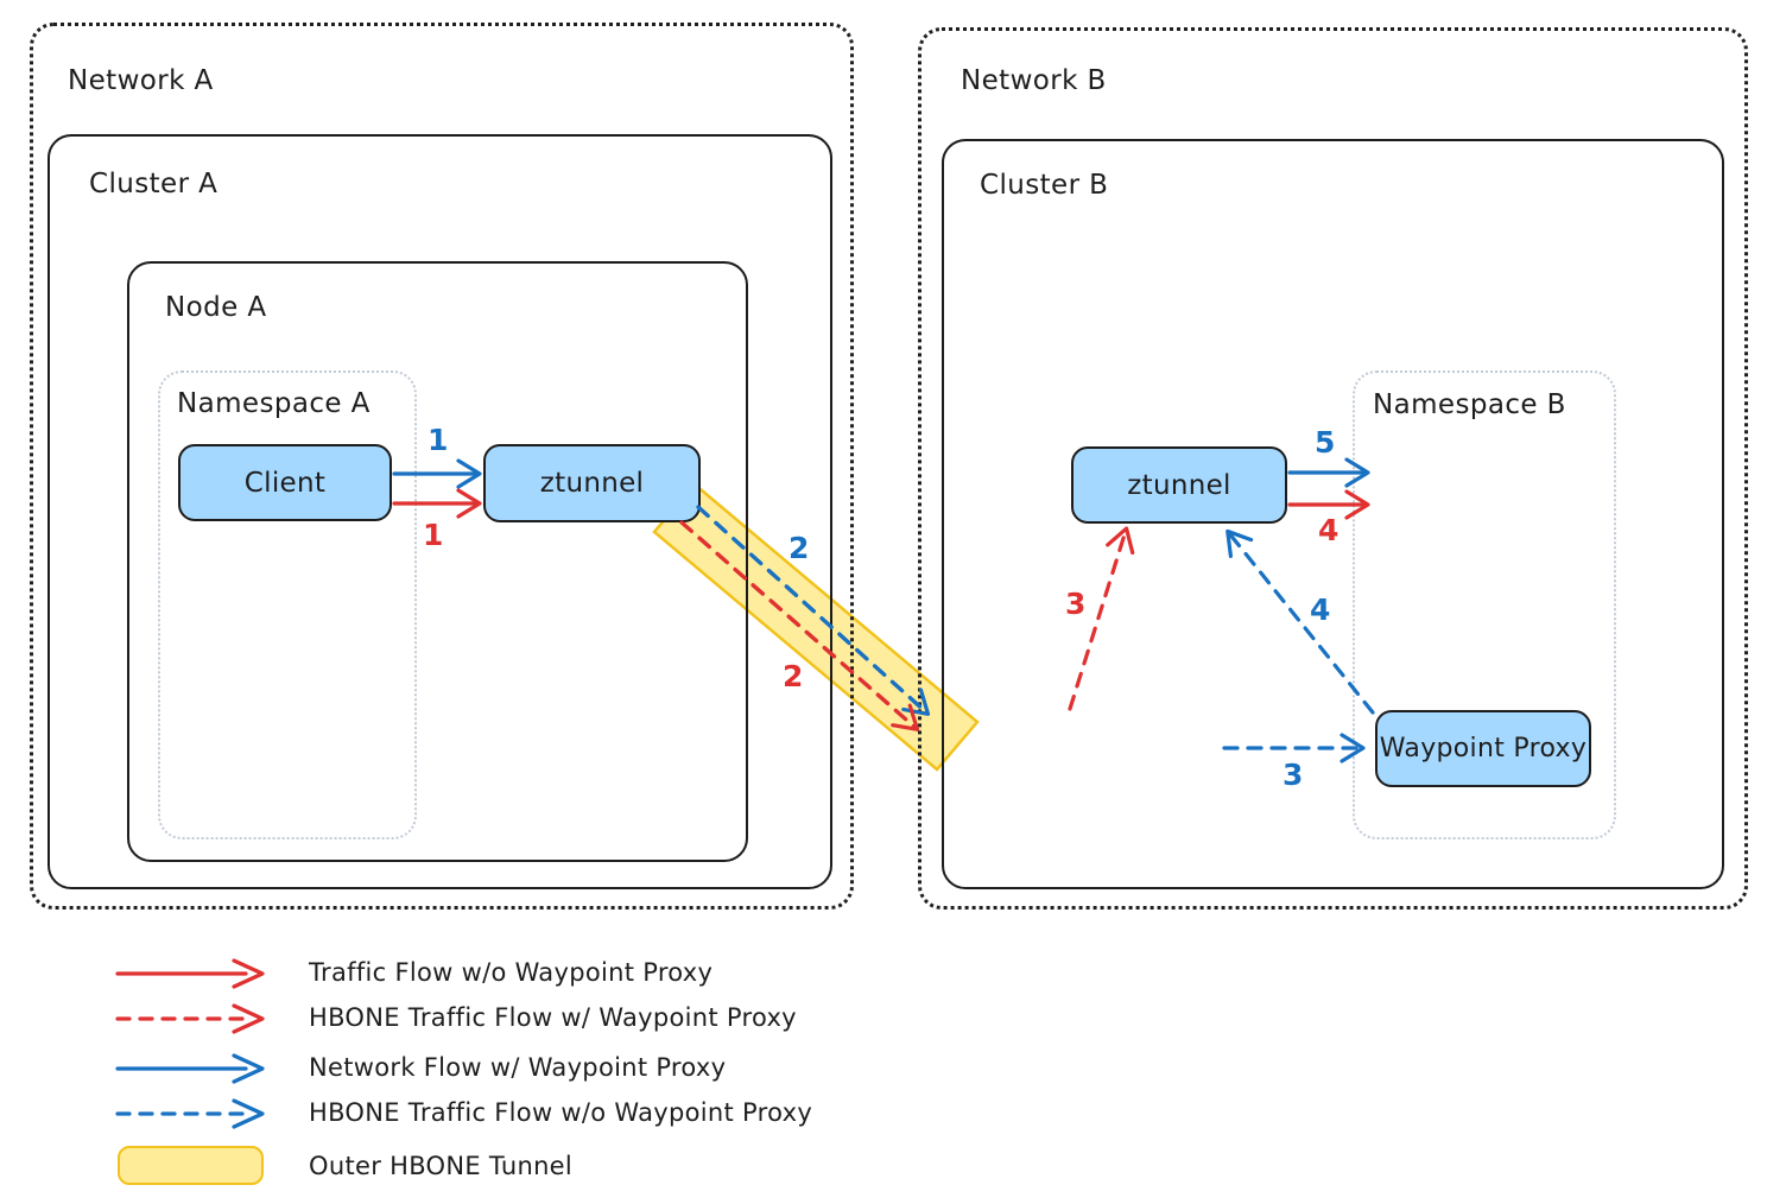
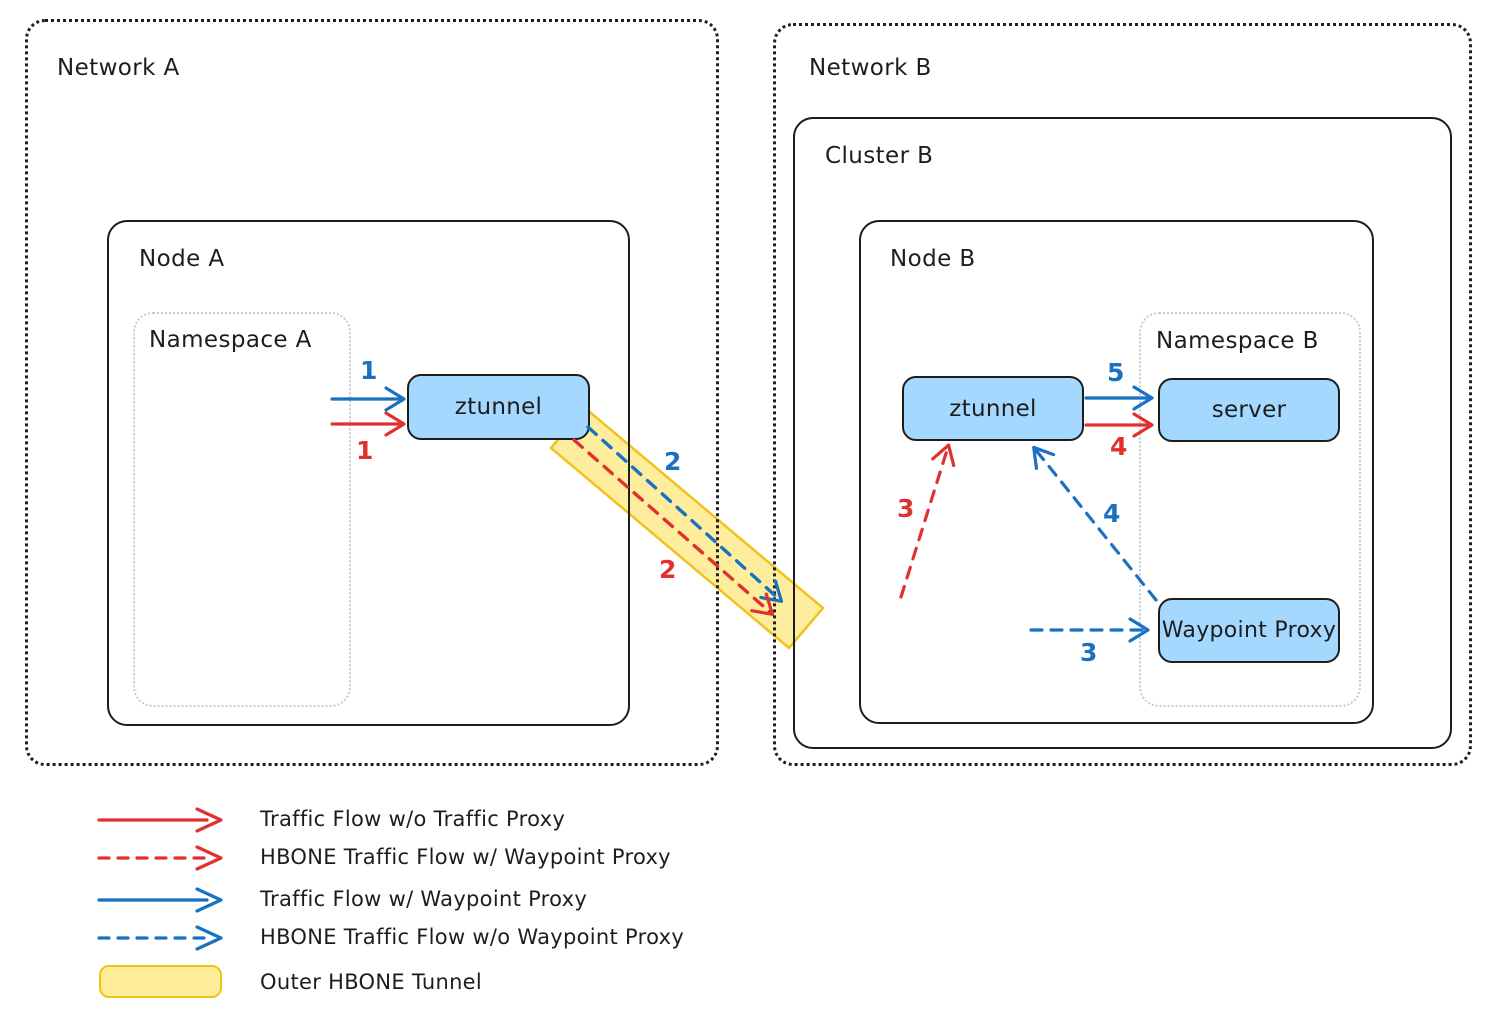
  Network A
- Cluster A
  Node A
  Namespace A
- Client
  ztunnel
  Network B
  Cluster B
+ Node B
  Namespace B
  ztunnel
+ server
  Waypoint Proxy
  1
  1
  2
  2
  3
  4
  3
  5
  4
- Traffic Flow w/o Waypoint Proxy
+ Traffic Flow w/o Traffic Proxy
  HBONE Traffic Flow w/ Waypoint Proxy
- Network Flow w/ Waypoint Proxy
+ Traffic Flow w/ Waypoint Proxy
  HBONE Traffic Flow w/o Waypoint Proxy
  Outer HBONE Tunnel
